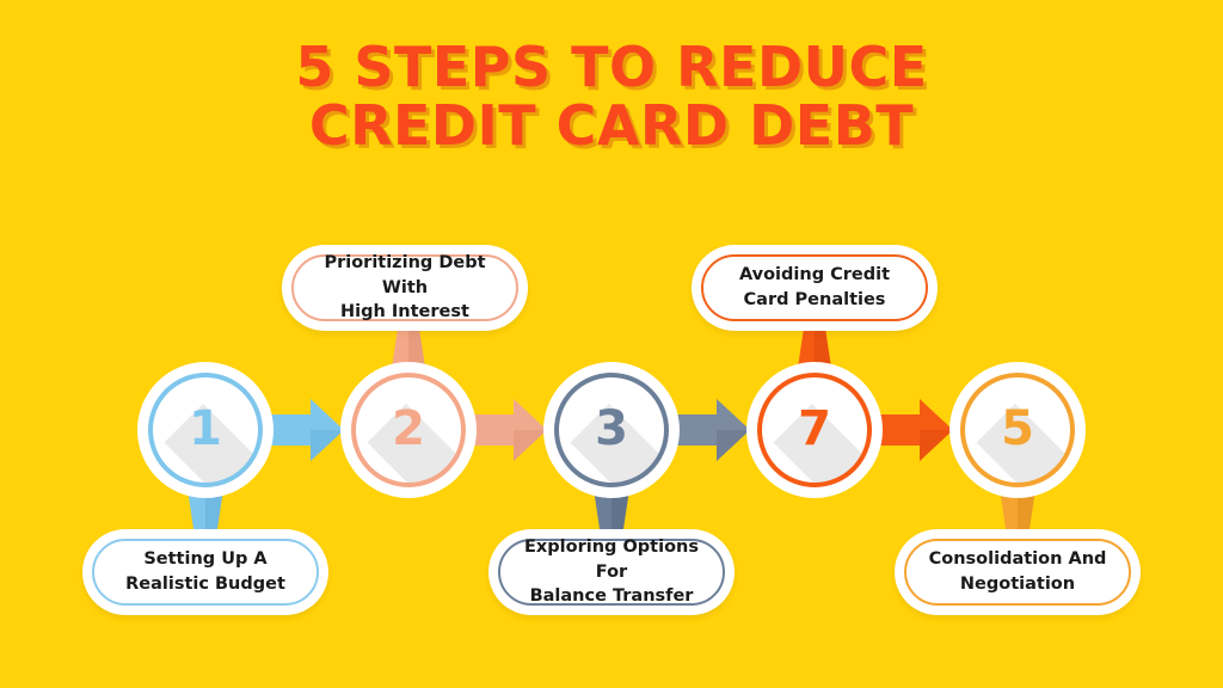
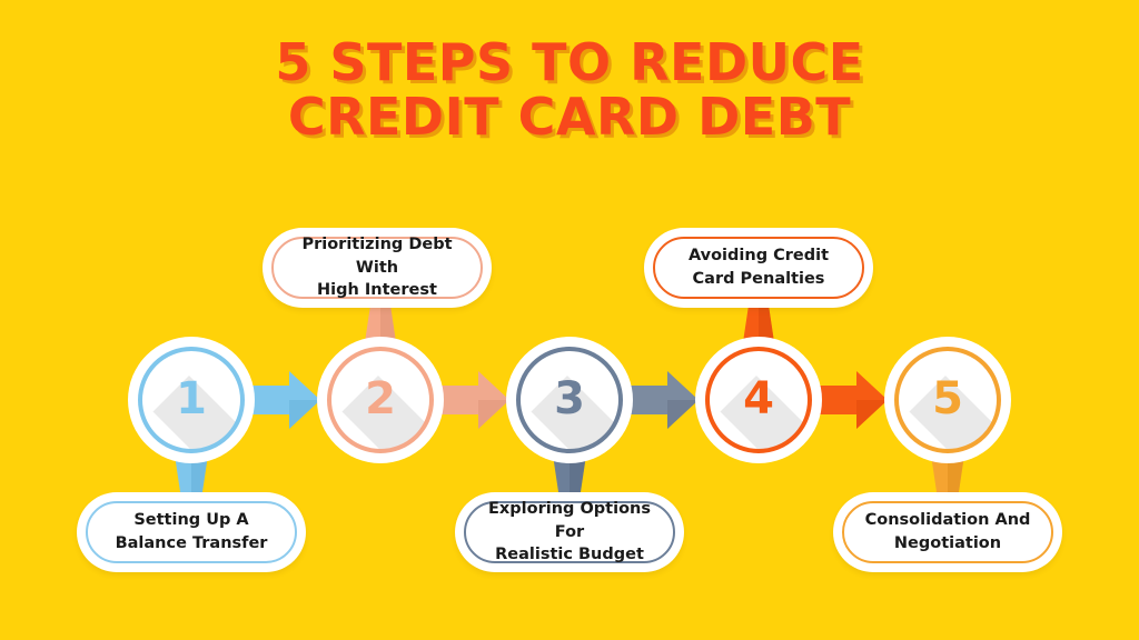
  5 STEPS TO REDUCE
  CREDIT CARD DEBT
  1
  2
  3
- 7
+ 4
  5
  Setting Up A
- Realistic Budget
+ Balance Transfer
  Prioritizing Debt With
  High Interest
  Exploring Options For
- Balance Transfer
+ Realistic Budget
  Avoiding Credit
  Card Penalties
  Consolidation And
  Negotiation
